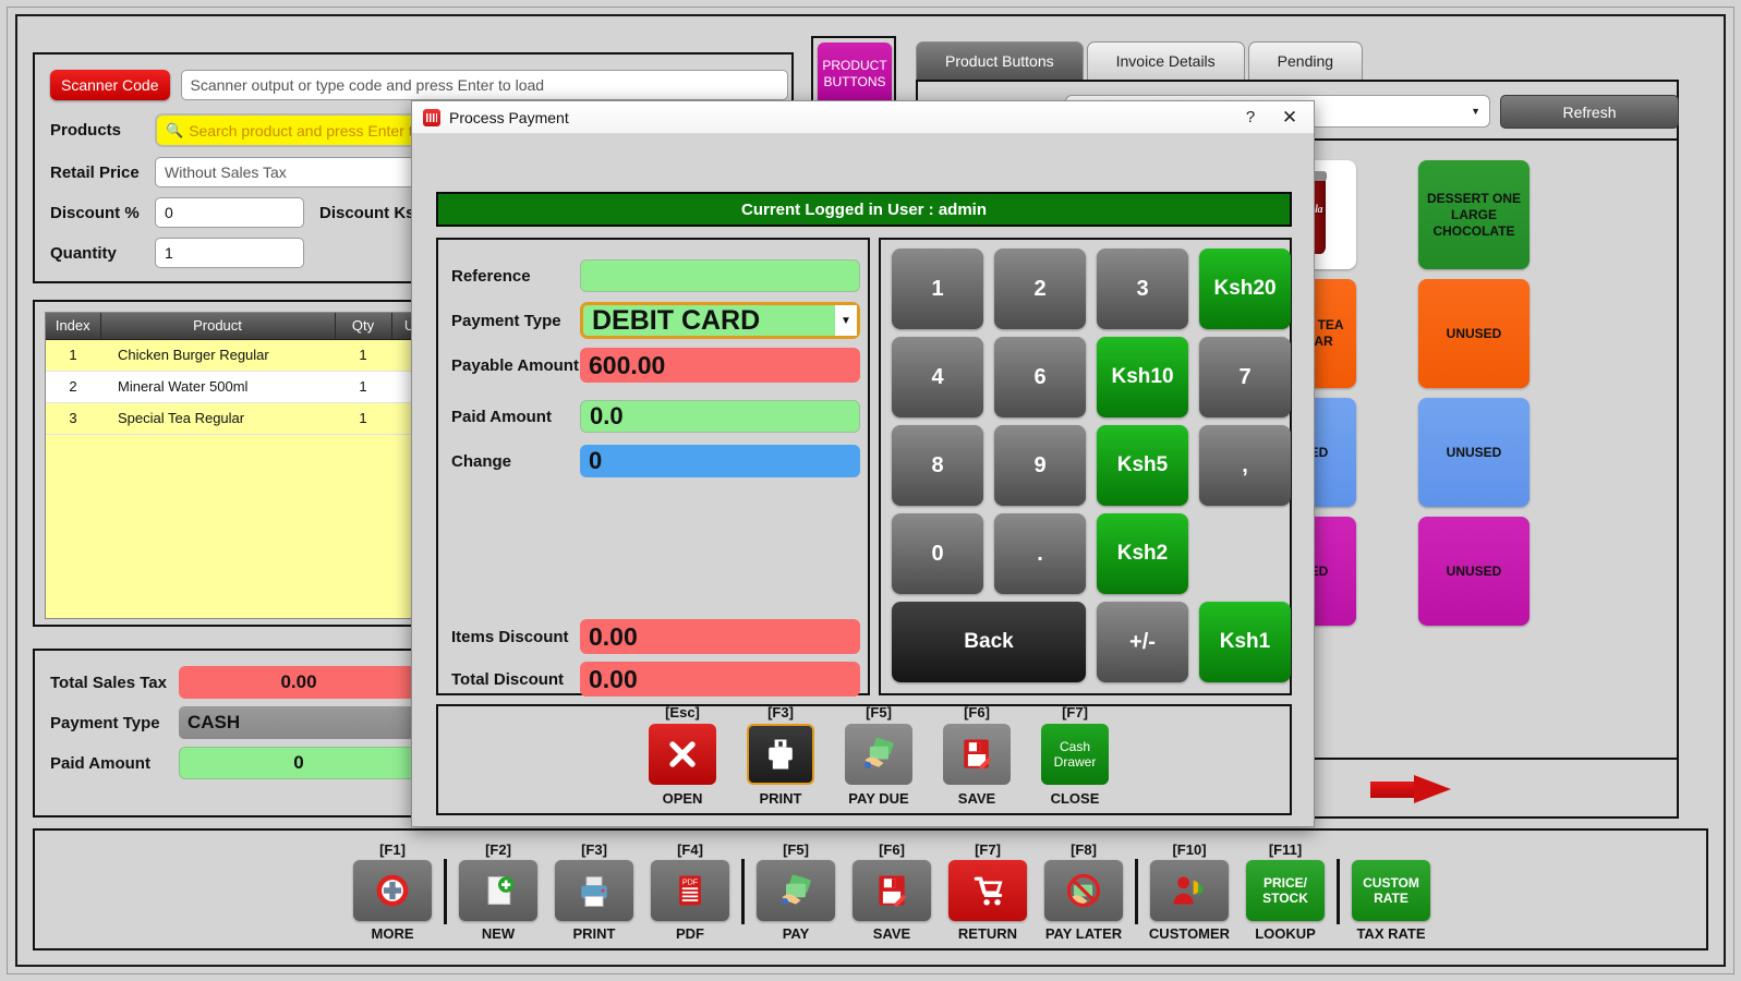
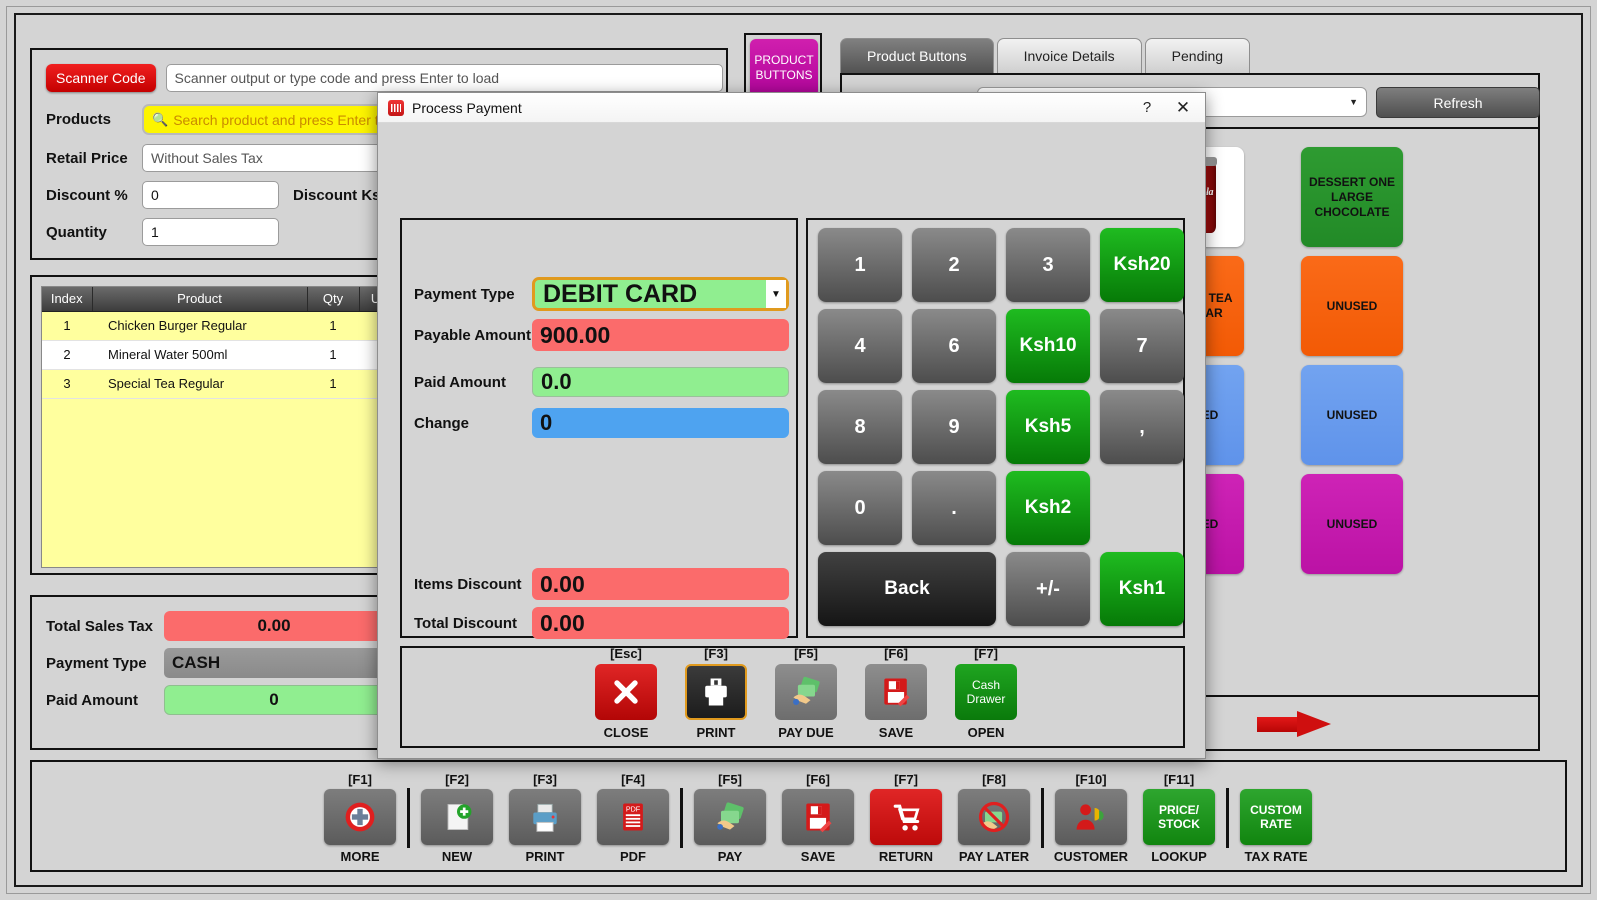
  Scanner Code
  Scanner output or type code and press Enter to load
  Products
  🔍
  Search product and press Enter
  Retail Price
  Without Sales Tax
  Discount %
  0
  Discount K
  Quantity
  1
  1	Chicken Burger Regular	1
  2	Mineral Water 500ml	1
  3	Special Tea Regular	1
  Total Sales Tax
  0.00
  Payment Type
  CASH
  Paid Amount
  0
  PRODUCT
  BUTTONS
  Product Buttons
  Invoice Details
  Pending
  ▼
  Refresh
  DESSERT ONE LARGE CHOCOLATE
  UNUSED
  UNUSED
  UNUSED
  [F1]
  MORE
  [F2]
  NEW
  [F3]
  PRINT
  [F4]
  PDF
  PDF
  [F5]
  PAY
  [F6]
  SAVE
  [F7]
  RETURN
  [F8]
  PAY LATER
  [F10]
  CUSTOMER
  [F11]
  PRICE/ STOCK
  LOOKUP
  CUSTOM RATE
  TAX RATE
  Process Payment
  ?
  ✕
- Current Logged in User : admin
- Reference
  Payment Type
  DEBIT CARD
  ▼
  Payable Amount
- 600.00
+ 900.00
  Paid Amount
  0.0
  Change
  0
  Items Discount
  0.00
  Total Discount
  0.00
  1
  2
  3
  Ksh20
  4
  6
  Ksh10
  7
  8
  9
  Ksh5
  ,
  0
  .
  Ksh2
  Back
  +/-
  Ksh1
  [Esc]
- OPEN
+ CLOSE
  [F3]
  PRINT
  [F5]
  PAY DUE
  [F6]
  SAVE
  [F7]
  Cash Drawer
- CLOSE
+ OPEN
